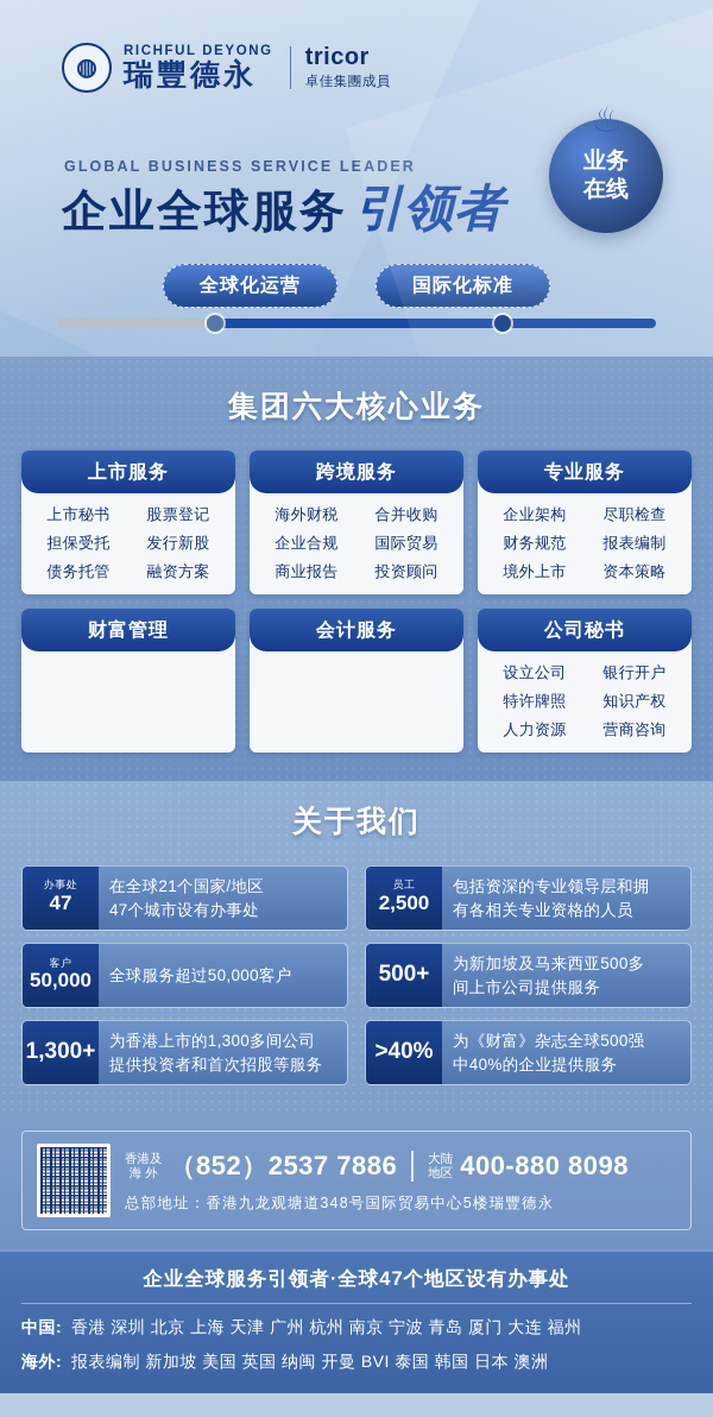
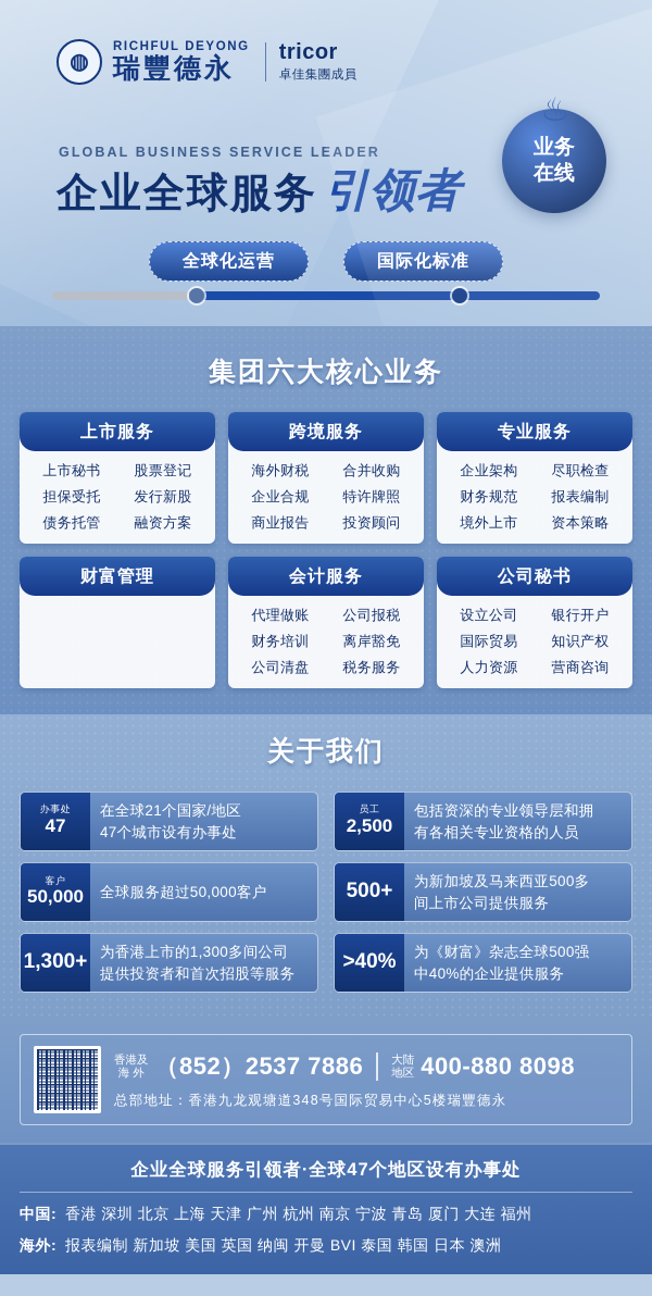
  ◍
  RICHFUL DEYONG
  瑞豐德永
  tricor
  卓佳集團成員
  GLOBAL BUSINESS SERVICE L
  企业全球服务
  全球化运营
  集团六大核心业务
  上市服务
  上市秘书
  股票登记
  担保受托
  发行新股
  债务托管
  融资方案
  跨境服务
  海外财税
  合并收购
  企业合规
- 国际贸易
+ 特许牌照
  商业报告
  投资顾问
  专业服务
  企业架构
  尽职检查
  财务规范
  报表编制
  境外上市
  资本策略
  财富管理
  会计服务
+ 代理做账
+ 公司报税
+ 财务培训
+ 离岸豁免
+ 公司清盘
+ 税务服务
  公司秘书
  设立公司
  银行开户
- 特许牌照
+ 国际贸易
  知识产权
  人力资源
  营商咨询
  关于我们
  办事处
  47
  在全球21个国家/地区
  47个城市设有办事处
  员工
  2,500
  包括资深的专业领导层和拥
  有各相关专业资格的人员
  客户
  50,000
  全球服务超过50,000客户
  500+
  为新加坡及马来西亚500多
  间上市公司提供服务
  1,300+
  为香港上市的1,300多间公司
  提供投资者和首次招股等服务
  >40%
  为《财富》杂志全球500强
  中40%的企业提供服务
  香港及
  海 外
  （852）2537 7886
  大陆
  地区
  400-880 8098
  总部地址：香港九龙观塘道348号国际贸易中心5楼瑞豐德永
  企业全球服务引领者·全球47个地区设有办事处
  中国:
  香港 深圳 北京 上海 天津 广州 杭州 南京 宁波 青岛 厦门 大连 福州
  海外:
  报表编制 新加坡 美国 英国 纳闽 开曼 BVI 泰国 韩国 日本 澳洲
